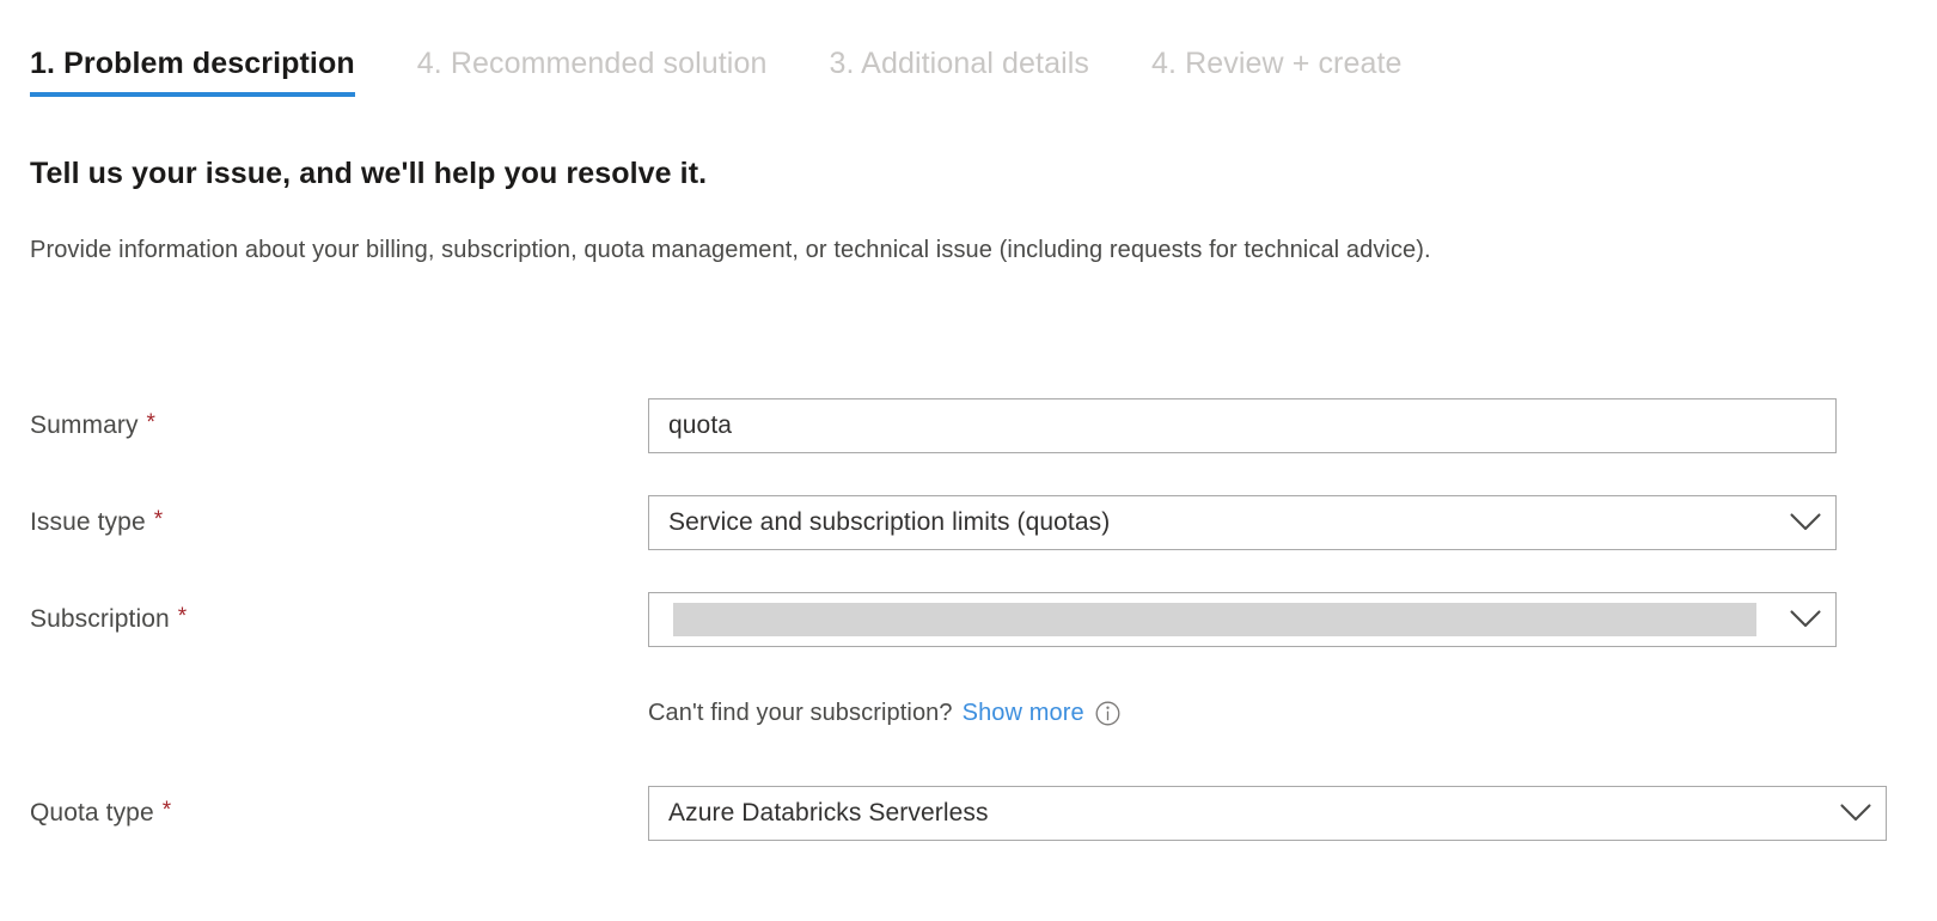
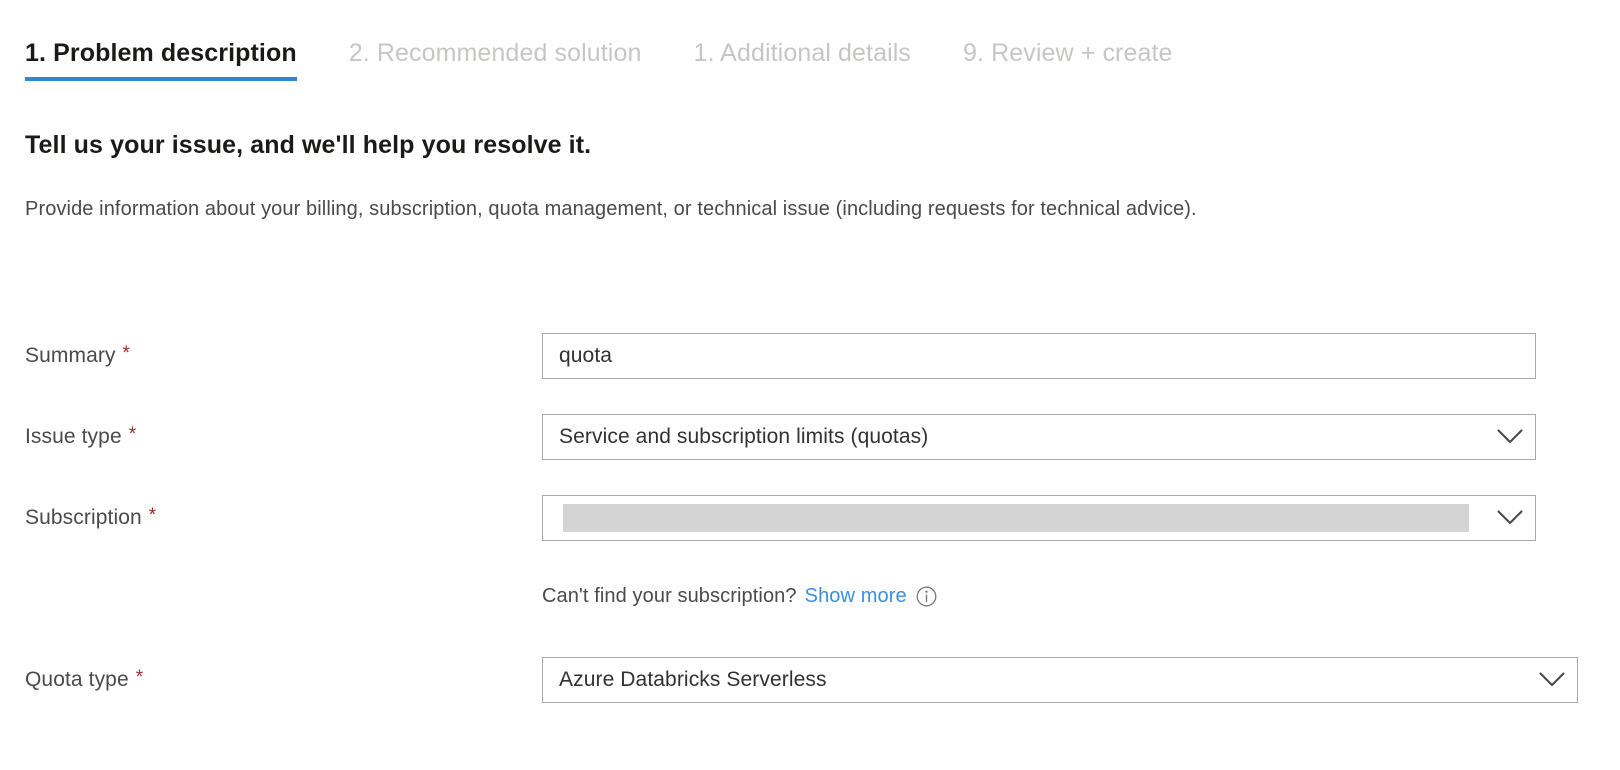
  1. Problem description
- 4. Recommended solution
+ 2. Recommended solution
- 3. Additional details
+ 1. Additional details
- 4. Review + create
+ 9. Review + create
  Tell us your issue, and we'll help you resolve it.
  Provide information about your billing, subscription, quota management, or technical issue (including requests for technical advice).
  Summary
  *
  quota
  Issue type
  *
  Service and subscription limits (quotas)
  Subscription
  *
  Can't find your subscription?
  Show more
  Quota type
  *
  Azure Databricks Serverless
